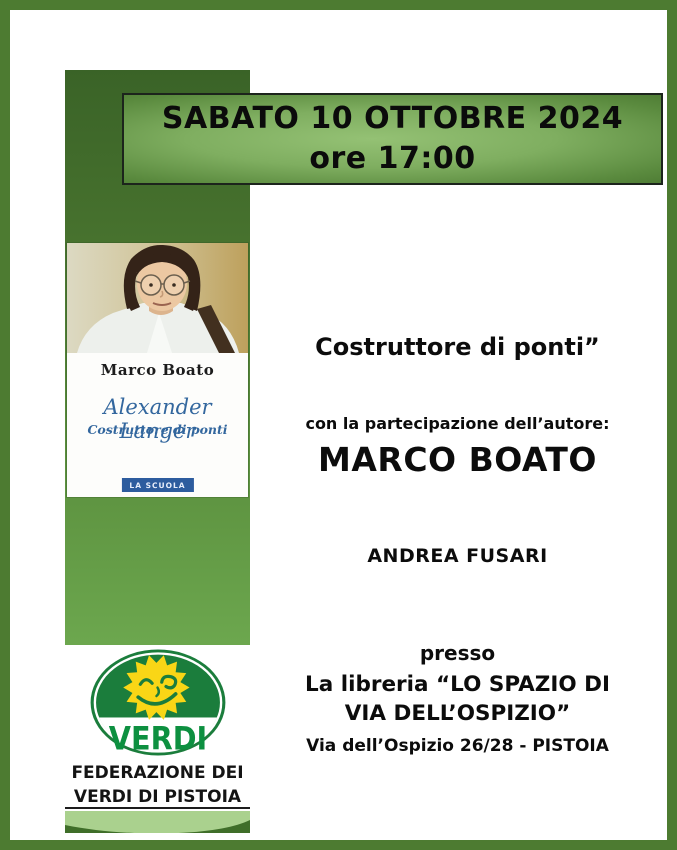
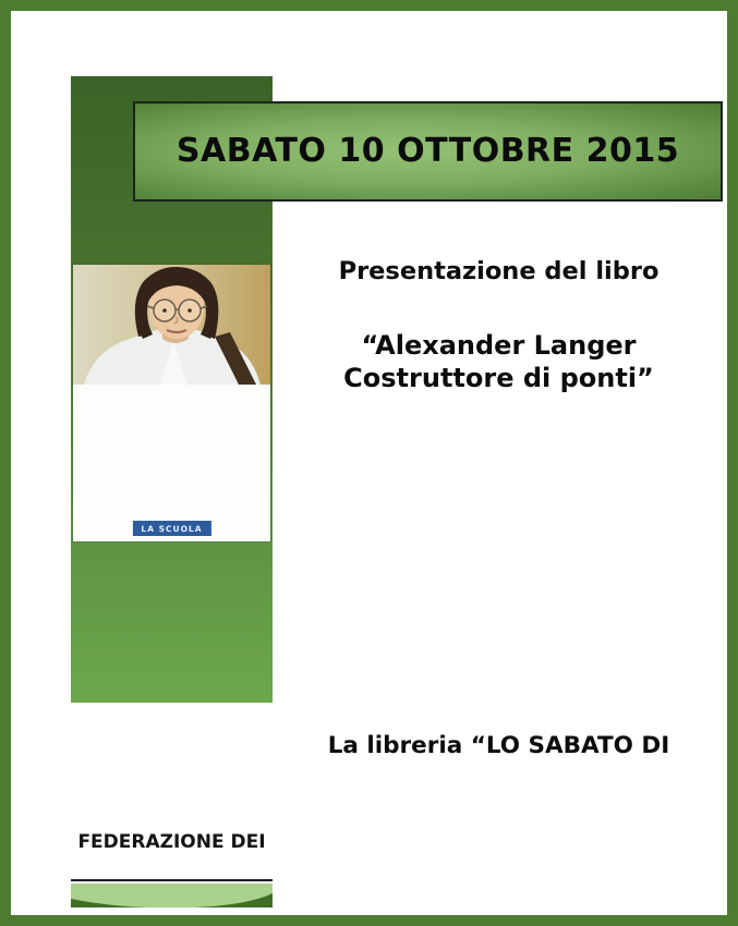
- SABATO 10 OTTOBRE 2024
+ SABATO 10 OTTOBRE 2015
- ore 17:00
- Marco Boato
- Alexander Langer
- Costruttore di ponti
  LA SCUOLA
+ Presentazione del libro
+ “Alexander Langer
  Costruttore di ponti”
- con la partecipazione dell’autore:
- MARCO BOATO
- ANDREA FUSARI
- presso
- La libreria “LO SPAZIO DI
+ La libreria “LO SABATO DI
- VIA DELL’OSPIZIO”
- Via dell’Ospizio 26/28 - PISTOIA
- VERDI
  FEDERAZIONE DEI
- VERDI DI PISTOIA
